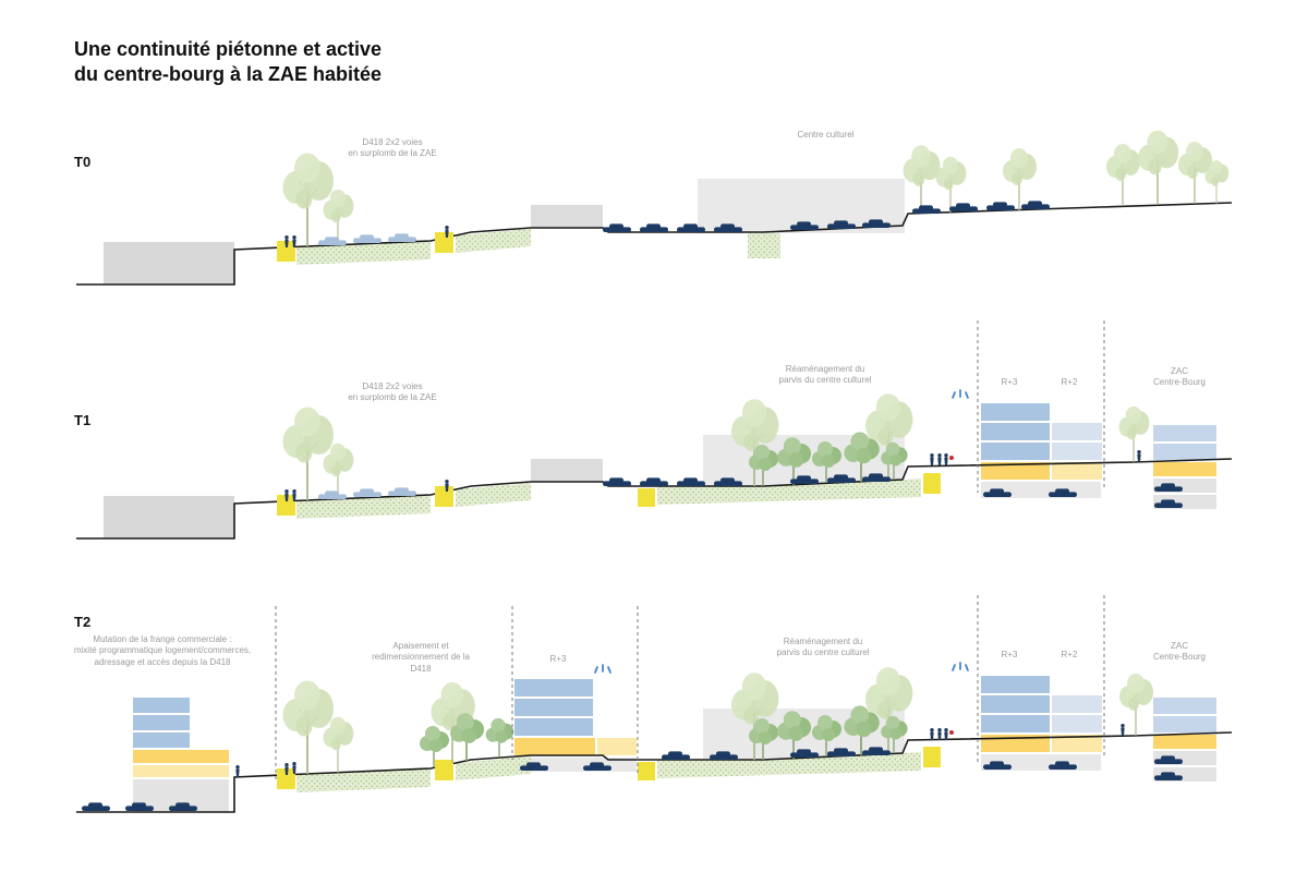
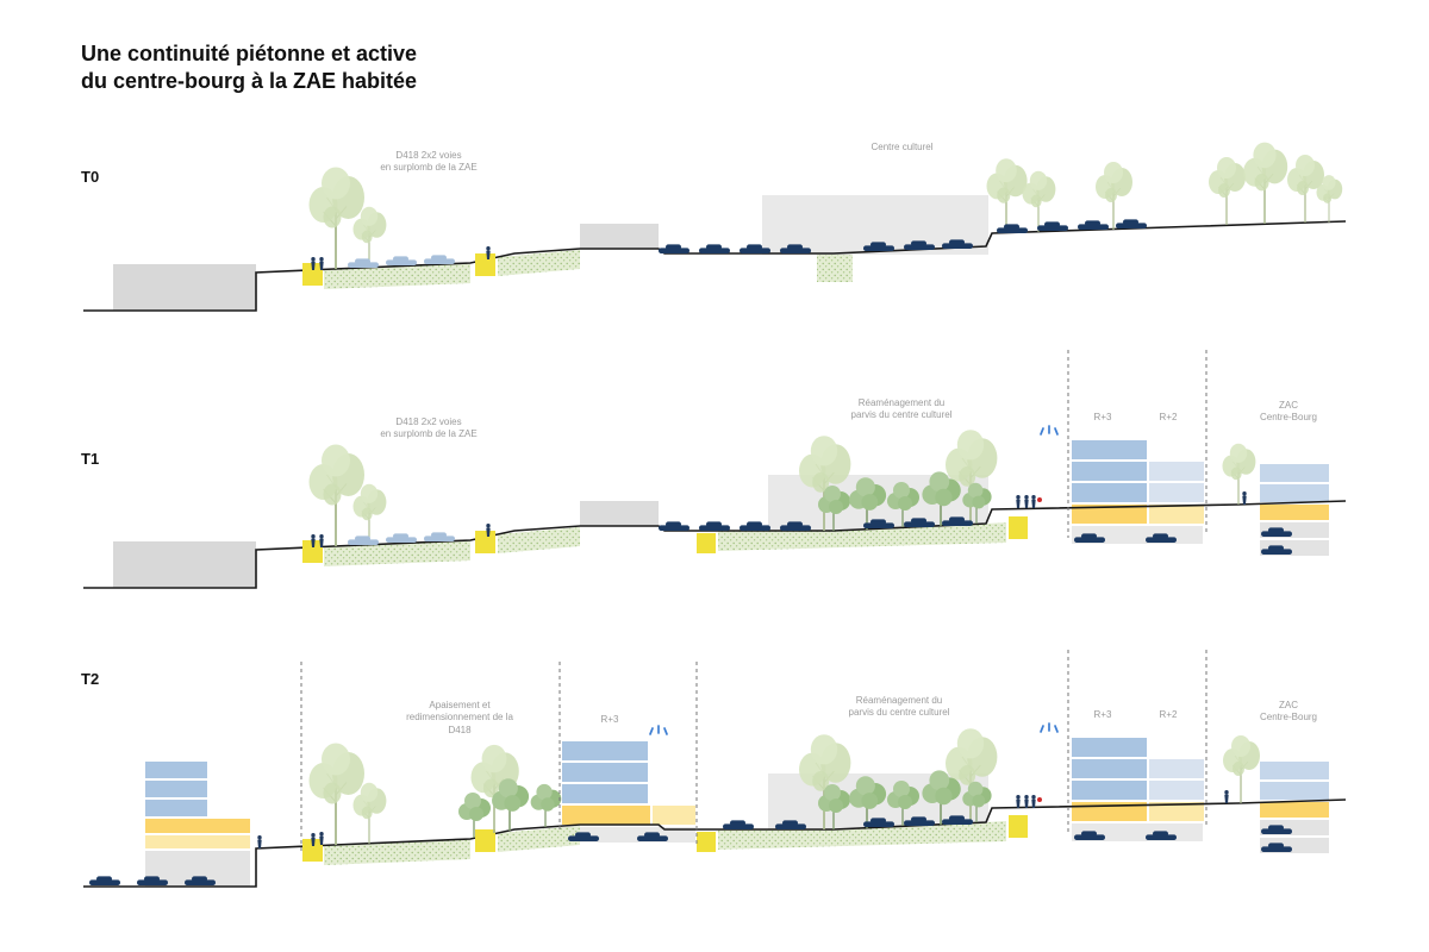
  Une continuité piétonne et active
  du centre-bourg à la ZAE habitée
  T0
  T1
  T2
  D418 2x2 voies
  en surplomb de la ZAE
  Centre culturel
  D418 2x2 voies
  en surplomb de la ZAE
  Réaménagement du
  parvis du centre culturel
  R+3
  R+2
  ZAC
  Centre-Bourg
- Mutation de la frange commerciale :
- mixité programmatique logement/commerces,
- adressage et accès depuis la D418
  Apaisement et
  redimensionnement de la
  D418
  R+3
  Réaménagement du
  parvis du centre culturel
  R+3
  R+2
  ZAC
  Centre-Bourg
